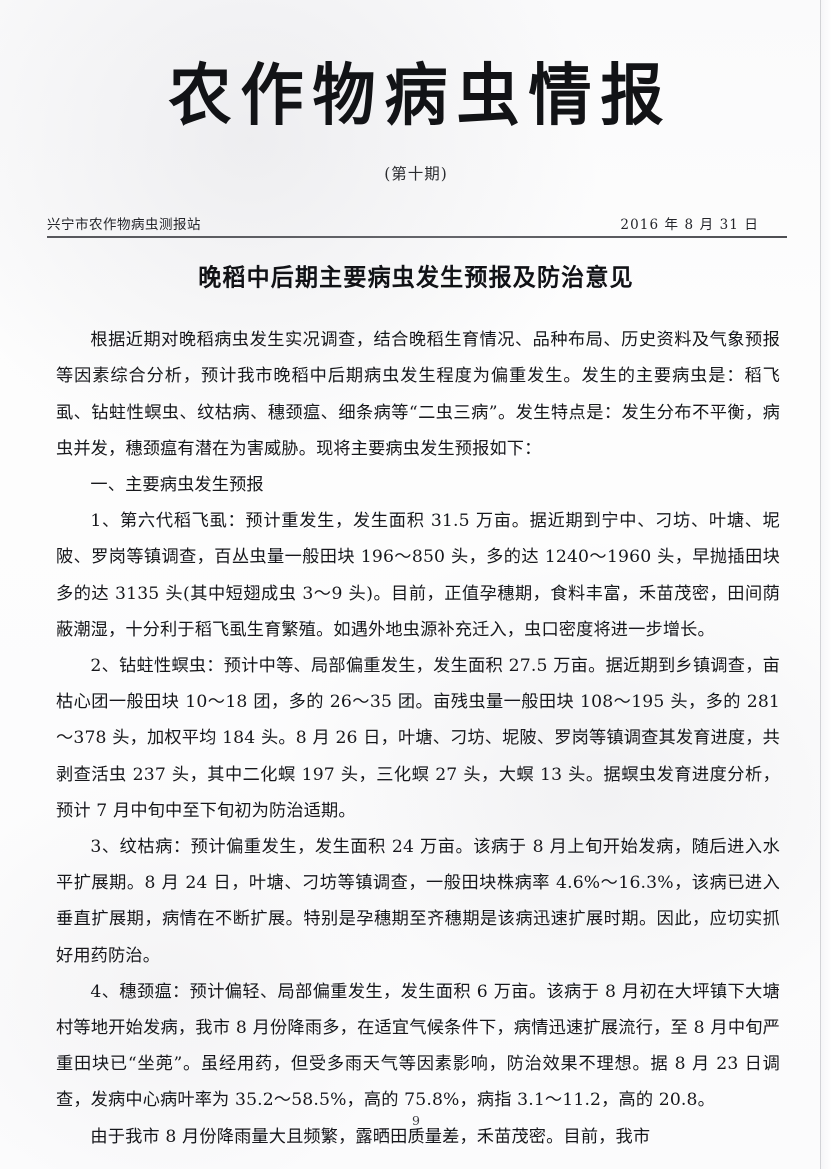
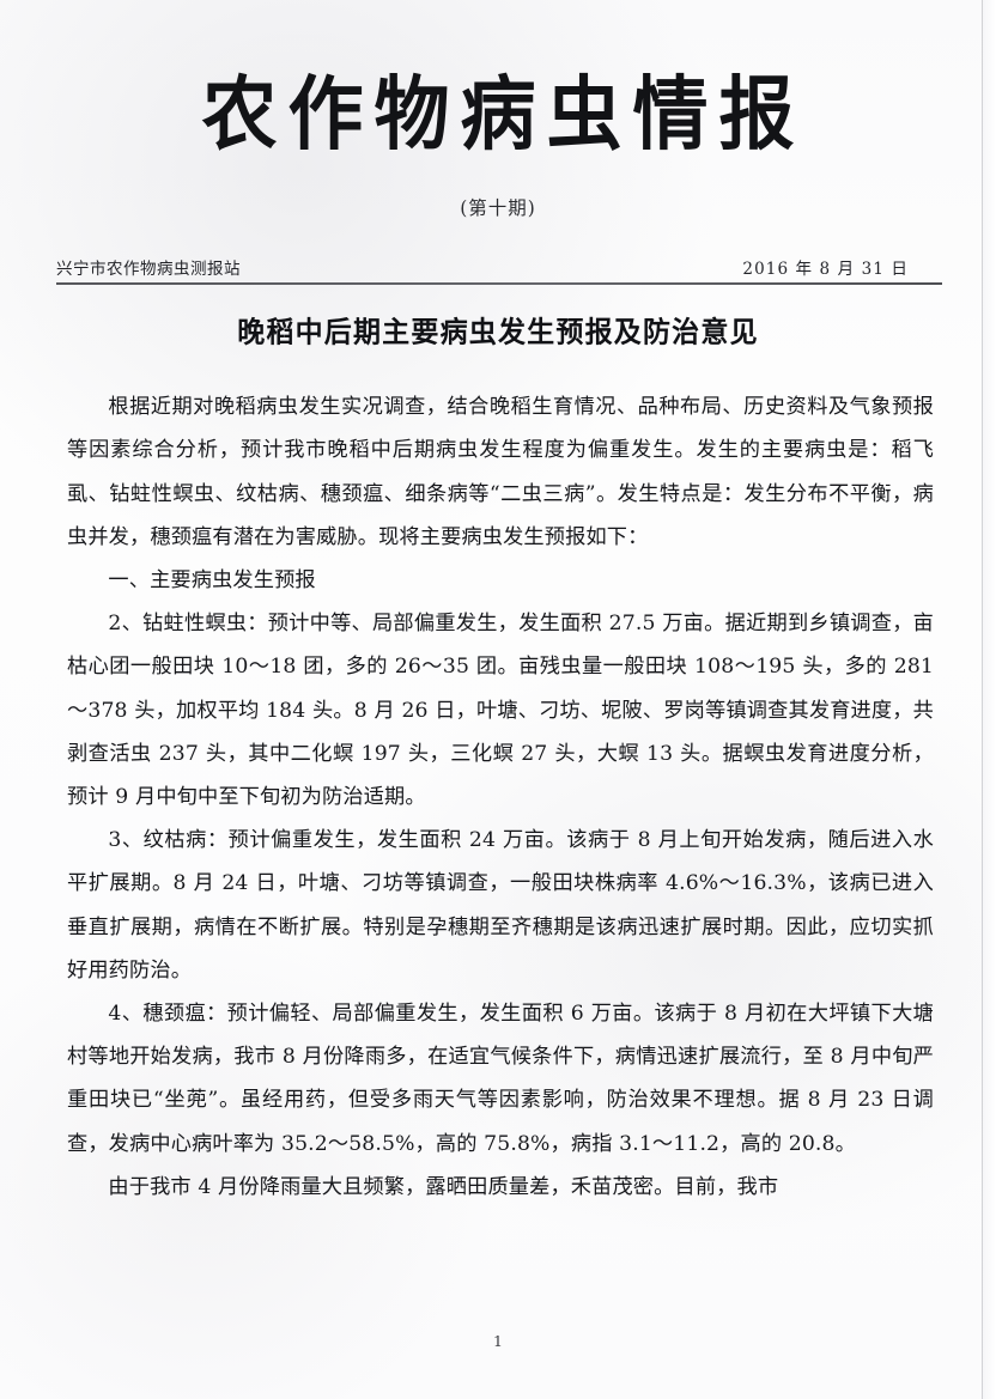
  农作物病虫情报
  (第十期)
  兴宁市农作物病虫测报站
  2016 年 8 月 31 日
  晚稻中后期主要病虫发生预报及防治意见
  根据近期对晚稻病虫发生实况调查，结合晚稻生育情况、品种布局、历史资料及气象预报等因素综合分析，预计我市晚稻中后期病虫发生程度为偏重发生。发生的主要病虫是：稻飞虱、钻蛀性螟虫、纹枯病、穗颈瘟、细条病等“二虫三病”。发生特点是：发生分布不平衡，病虫并发，穗颈瘟有潜在为害威胁。现将主要病虫发生预报如下：
  一、主要病虫发生预报
- 1、第六代稻飞虱：预计重发生，发生面积 31.5 万亩。据近期到宁中、刁坊、叶塘、坭陂、罗岗等镇调查，百丛虫量一般田块 196～850 头，多的达 1240～1960 头，早抛插田块多的达 3135 头(其中短翅成虫 3～9 头)。目前，正值孕穗期，食料丰富，禾苗茂密，田间荫蔽潮湿，十分利于稻飞虱生育繁殖。如遇外地虫源补充迁入，虫口密度将进一步增长。
- 2、钻蛀性螟虫：预计中等、局部偏重发生，发生面积 27.5 万亩。据近期到乡镇调查，亩枯心团一般田块 10～18 团，多的 26～35 团。亩残虫量一般田块 108～195 头，多的 281～378 头，加权平均 184 头。8 月 26 日，叶塘、刁坊、坭陂、罗岗等镇调查其发育进度，共剥查活虫 237 头，其中二化螟 197 头，三化螟 27 头，大螟 13 头。据螟虫发育进度分析，预计 7 月中旬中至下旬初为防治适期。
+ 2、钻蛀性螟虫：预计中等、局部偏重发生，发生面积 27.5 万亩。据近期到乡镇调查，亩枯心团一般田块 10～18 团，多的 26～35 团。亩残虫量一般田块 108～195 头，多的 281～378 头，加权平均 184 头。8 月 26 日，叶塘、刁坊、坭陂、罗岗等镇调查其发育进度，共剥查活虫 237 头，其中二化螟 197 头，三化螟 27 头，大螟 13 头。据螟虫发育进度分析，预计 9 月中旬中至下旬初为防治适期。
  3、纹枯病：预计偏重发生，发生面积 24 万亩。该病于 8 月上旬开始发病，随后进入水平扩展期。8 月 24 日，叶塘、刁坊等镇调查，一般田块株病率 4.6%～16.3%，该病已进入垂直扩展期，病情在不断扩展。特别是孕穗期至齐穗期是该病迅速扩展时期。因此，应切实抓好用药防治。
  4、穗颈瘟：预计偏轻、局部偏重发生，发生面积 6 万亩。该病于 8 月初在大坪镇下大塘村等地开始发病，我市 8 月份降雨多，在适宜气候条件下，病情迅速扩展流行，至 8 月中旬严重田块已“坐蔸”。虽经用药，但受多雨天气等因素影响，防治效果不理想。据 8 月 23 日调查，发病中心病叶率为 35.2～58.5%，高的 75.8%，病指 3.1～11.2，高的 20.8。
- 由于我市 8 月份降雨量大且频繁，露晒田质量差，禾苗茂密。目前，我市
+ 由于我市 4 月份降雨量大且频繁，露晒田质量差，禾苗茂密。目前，我市
- 9
+ 1
